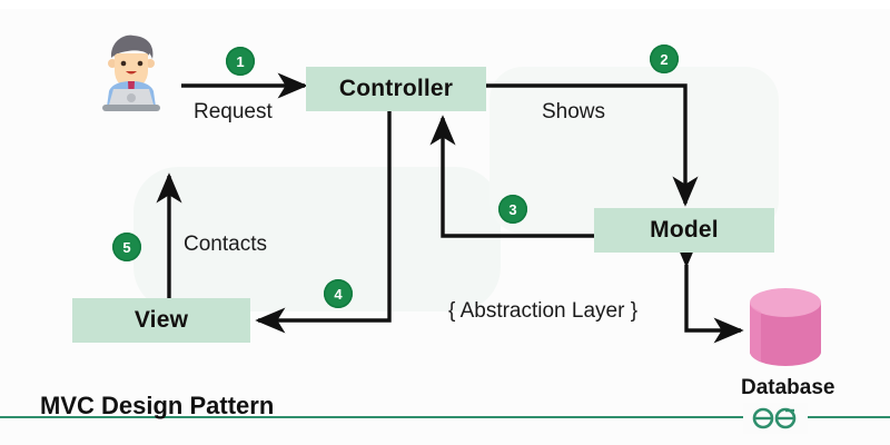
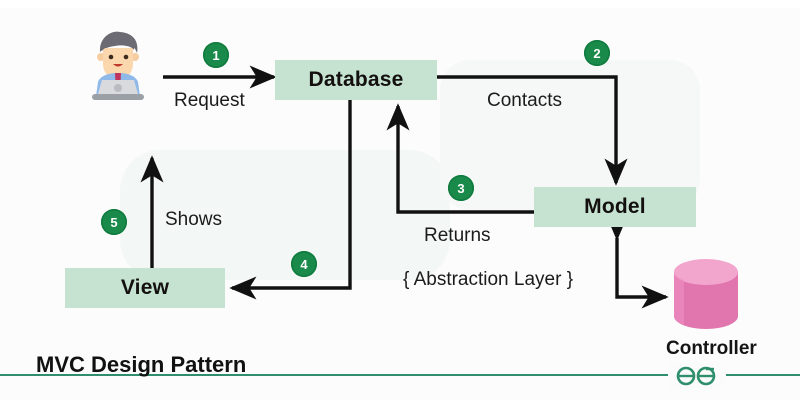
- Controller
+ Database
  Model
  View
- Database
+ Controller
  1
  2
  3
  4
  5
  Request
- Shows
+ Contacts
+ Returns
- Contacts
+ Shows
  { Abstraction Layer }
  MVC Design Pattern
